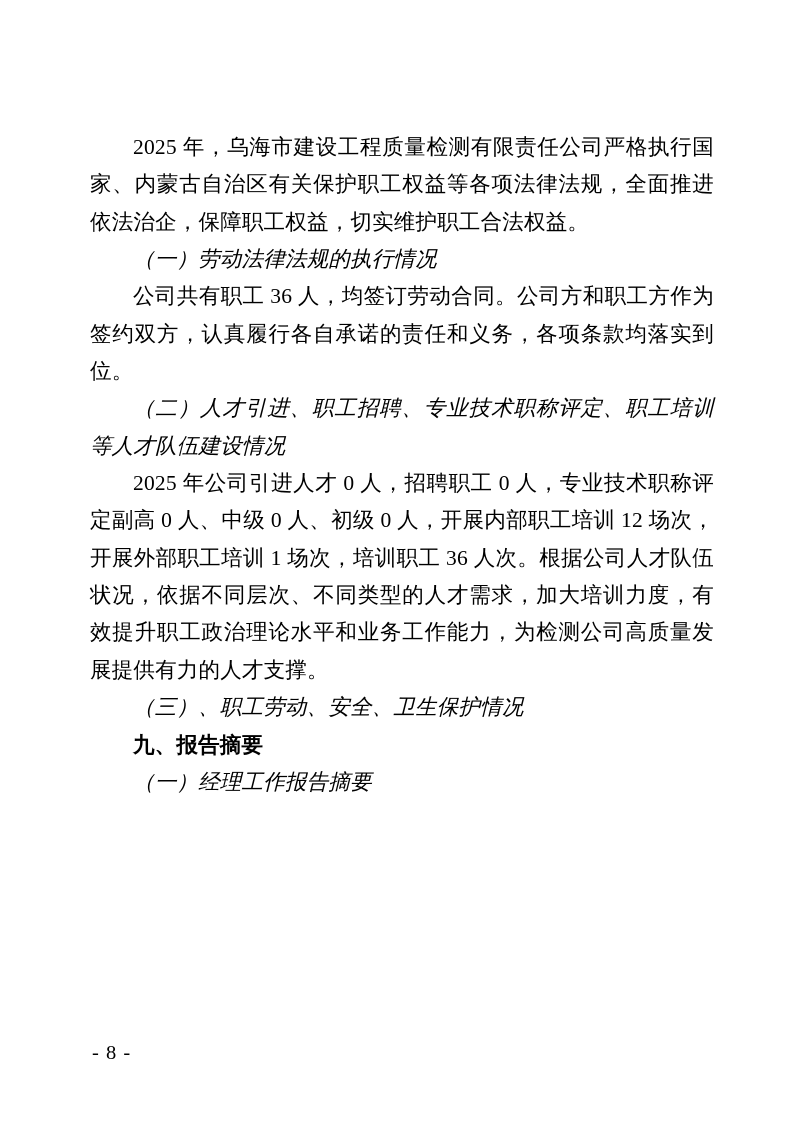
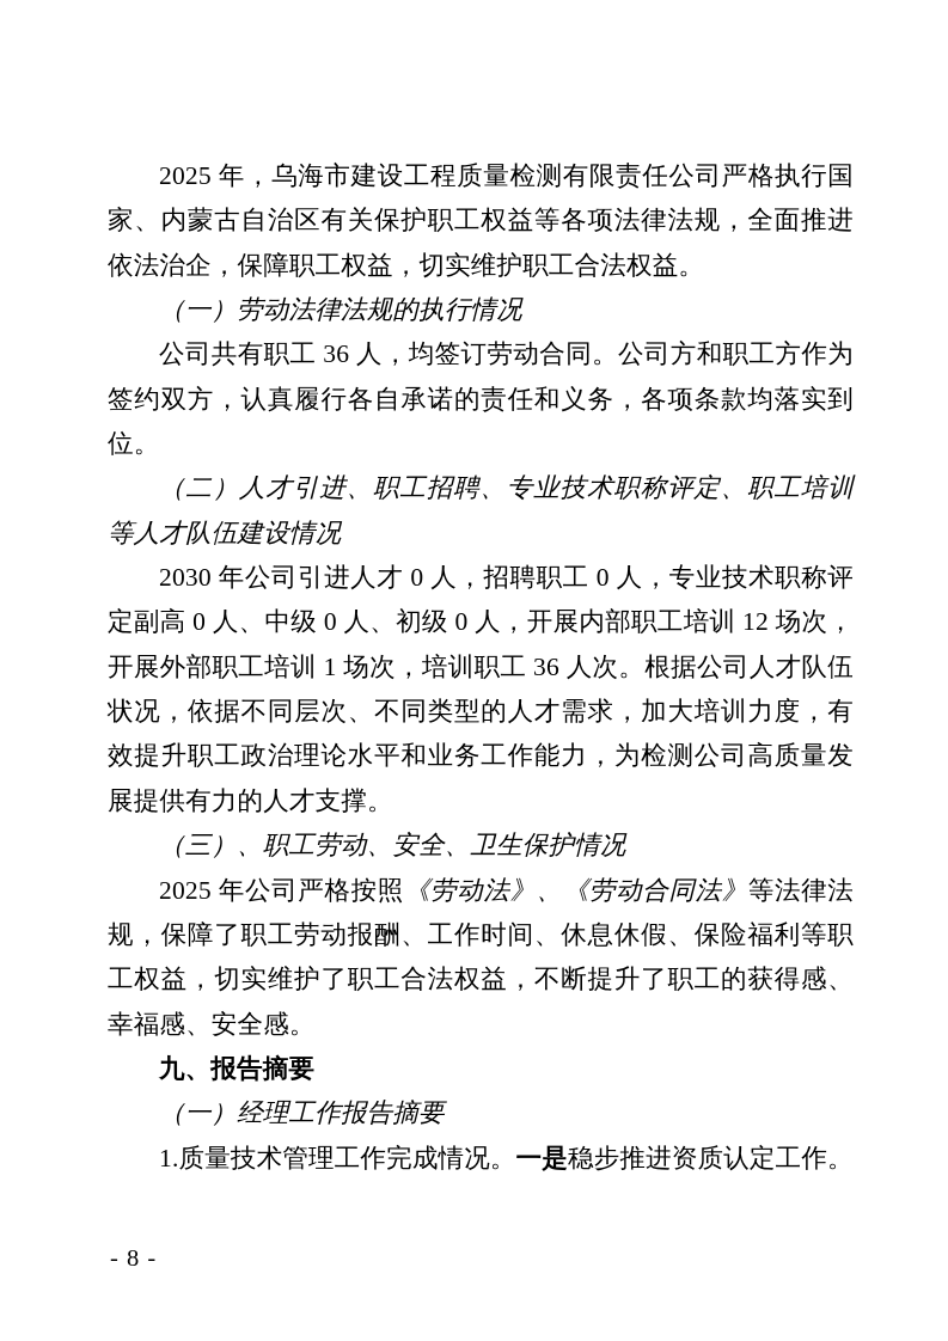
  2025 年，乌海市建设工程质量检测有限责任公司严格执行国家、内蒙古自治区有关保护职工权益等各项法律法规，全面推进依法治企，保障职工权益，切实维护职工合法权益。
  （一）劳动法律法规的执行情况
  公司共有职工 36 人，均签订劳动合同。公司方和职工方作为签约双方，认真履行各自承诺的责任和义务，各项条款均落实到位。
  （二）人才引进、职工招聘、专业技术职称评定、职工培训等人才队伍建设情况
- 2025 年公司引进人才 0 人，招聘职工 0 人，专业技术职称评定副高 0 人、中级 0 人、初级 0 人，开展内部职工培训 12 场次，开展外部职工培训 1 场次，培训职工 36 人次。根据公司人才队伍状况，依据不同层次、不同类型的人才需求，加大培训力度，有效提升职工政治理论水平和业务工作能力，为检测公司高质量发展提供有力的人才支撑。
+ 2030 年公司引进人才 0 人，招聘职工 0 人，专业技术职称评定副高 0 人、中级 0 人、初级 0 人，开展内部职工培训 12 场次，开展外部职工培训 1 场次，培训职工 36 人次。根据公司人才队伍状况，依据不同层次、不同类型的人才需求，加大培训力度，有效提升职工政治理论水平和业务工作能力，为检测公司高质量发展提供有力的人才支撑。
  （三）、职工劳动、安全、卫生保护情况
+ 2025 年公司严格按照《劳动法》、《劳动合同法》等法律法规，保障了职工劳动报酬、工作时间、休息休假、保险福利等职工权益，切实维护了职工合法权益，不断提升了职工的获得感、幸福感、安全感。
  九、报告摘要
  （一）经理工作报告摘要
+ 1.质量技术管理工作完成情况。一是稳步推进资质认定工作。
  - 8 -
